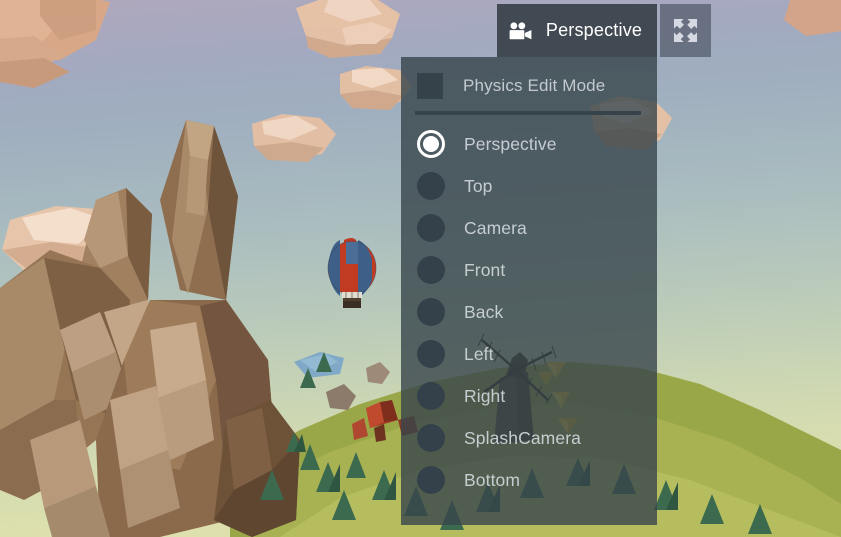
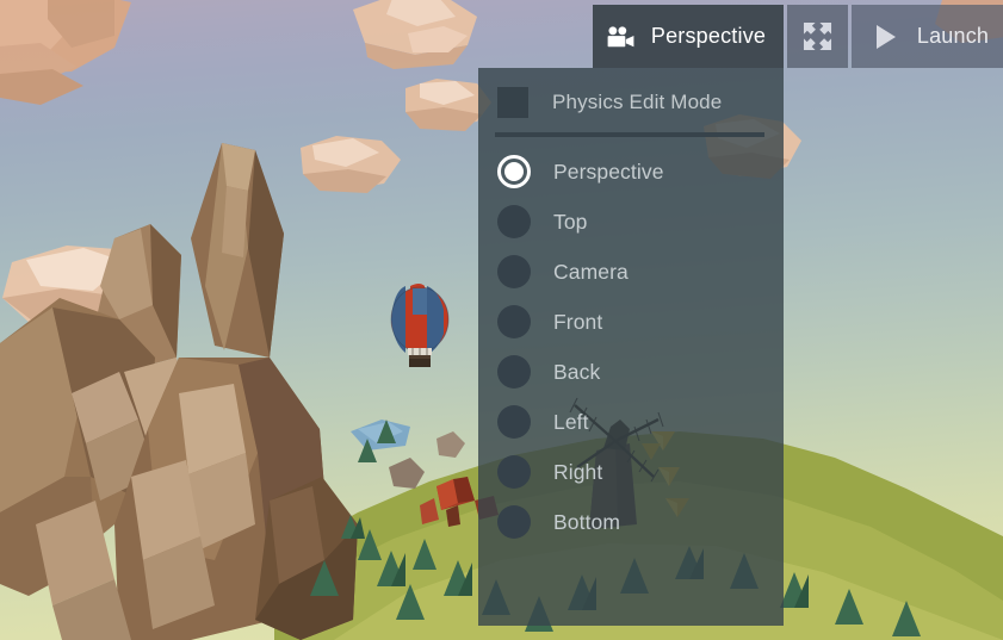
  Perspective
+ Launch
  Physics Edit Mode
  Perspective
  Top
  Camera
  Front
  Back
  Left
  Right
- SplashCamera
  Bottom
